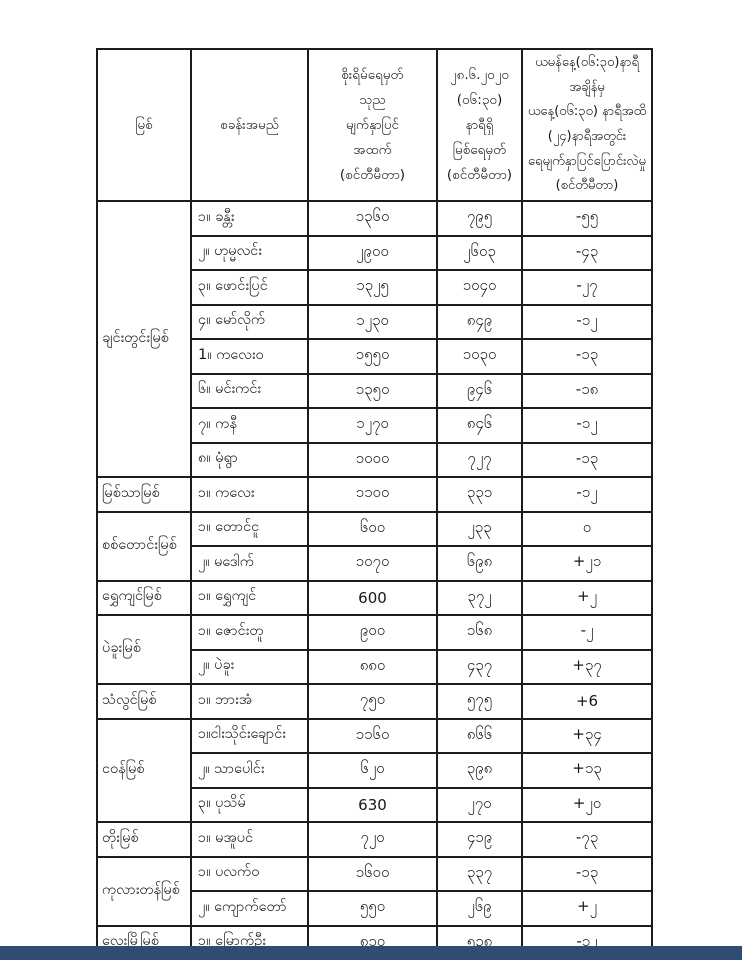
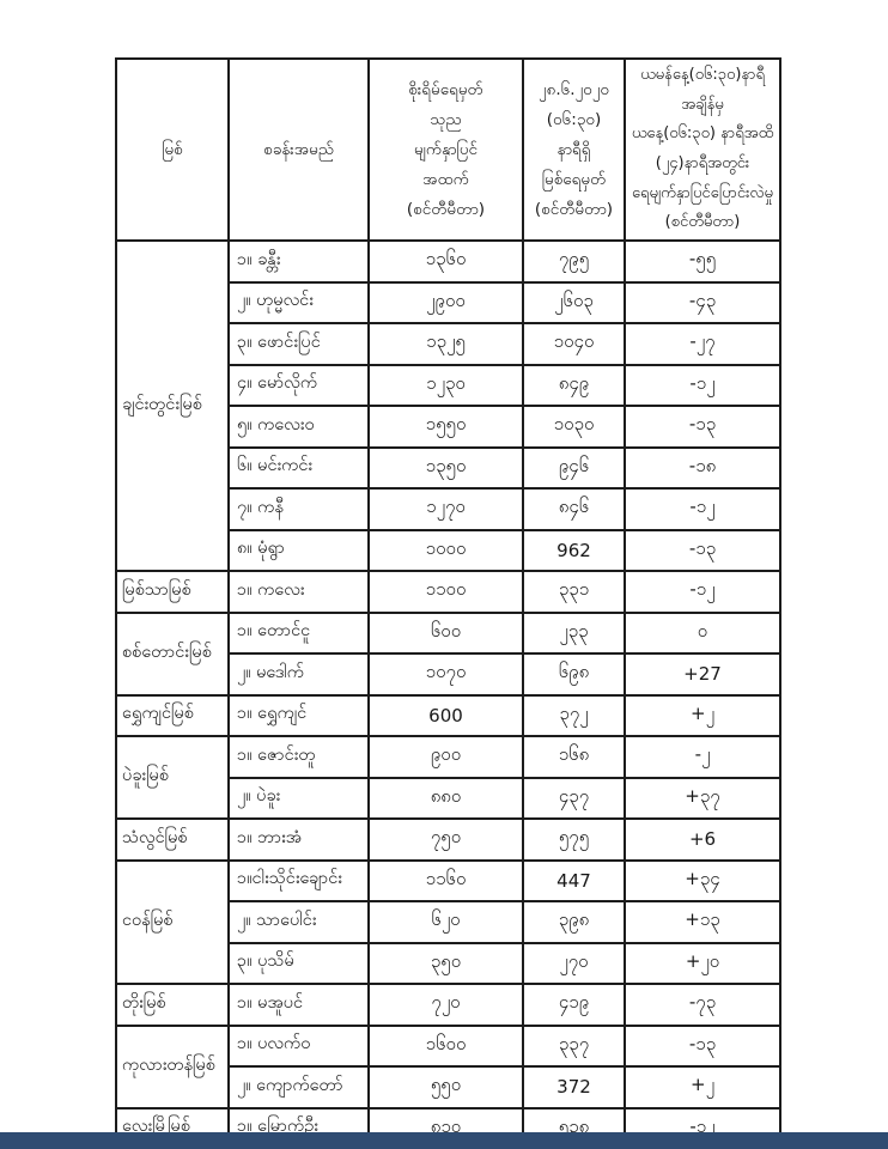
  မြစ်	စခန်းအမည်	စိုးရိမ်ရေမှတ် သုည မျက်နှာပြင် အထက် (စင်တီမီတာ)	၂၈.၆.၂၀၂၀ (၀၆:၃၀) နာရီရှိ မြစ်ရေမှတ် (စင်တီမီတာ)	ယမန်နေ့(၀၆:၃၀)နာရီအချိန်မှ ယနေ့(၀၆:၃၀) နာရီအထိ (၂၄)နာရီအတွင်း ရေမျက်နှာပြင်ပြောင်းလဲမှု (စင်တီမီတာ)
  ချင်းတွင်းမြစ်	၁။ ခန္တီး	၁၃၆၀	၇၉၅	-၅၅
  ၂။ ဟုမ္မလင်း	၂၉၀၀	၂၆၀၃	-၄၃
  ၃။ ဖောင်းပြင်	၁၃၂၅	၁၀၄၀	-၂၇
  ၄။ မော်လိုက်	၁၂၃၀	၈၄၉	-၁၂
- 1။ ကလေးဝ	၁၅၅၀	၁၀၃၀	-၁၃
+ ၅။ ကလေးဝ	၁၅၅၀	၁၀၃၀	-၁၃
  ၆။ မင်းကင်း	၁၃၅၀	၉၄၆	-၁၈
  ၇။ ကနီ	၁၂၇၀	၈၄၆	-၁၂
- ၈။ မုံရွာ	၁၀၀၀	၇၂၇	-၁၃
+ ၈။ မုံရွာ	၁၀၀၀	962	-၁၃
  မြစ်သာမြစ်	၁။ ကလေး	၁၁၀၀	၃၃၁	-၁၂
  စစ်တောင်းမြစ်	၁။ တောင်ငူ	၆၀၀	၂၃၃	၀
- ၂။ မဒေါက်	၁၀၇၀	၆၉၈	+၂၁
+ ၂။ မဒေါက်	၁၀၇၀	၆၉၈	+27
  ရွှေကျင်မြစ်	၁။ ရွှေကျင်	600	၃၇၂	+၂
  ပဲခူးမြစ်	၁။ ဇောင်းတူ	၉၀၀	၁၆၈	-၂
  ၂။ ပဲခူး	၈၈၀	၄၃၇	+၃၇
  သံလွင်မြစ်	၁။ ဘားအံ	၇၅၀	၅၇၅	+6
- ငဝန်မြစ်	၁။ငါးသိုင်းချောင်း	၁၁၆၀	၈၆၆	+၃၄
+ ငဝန်မြစ်	၁။ငါးသိုင်းချောင်း	၁၁၆၀	447	+၃၄
  ၂။ သာပေါင်း	၆၂၀	၃၉၈	+၁၃
- ၃။ ပုသိမ်	630	၂၇၀	+၂၀
+ ၃။ ပုသိမ်	၃၅၀	၂၇၀	+၂၀
  တိုးမြစ်	၁။ မအူပင်	၇၂၀	၄၁၉	-၇၃
  ကုလားတန်မြစ်	၁။ ပလက်ဝ	၁၆၀၀	၃၃၇	-၁၃
- ၂။ ကျောက်တော်	၅၅၀	၂၆၉	+၂
+ ၂။ ကျောက်တော်	၅၅၀	372	+၂
  လေးမြို့မြစ်	၁။ မြောက်ဦး	၈၁၀	၅၃၈	-၁၂
